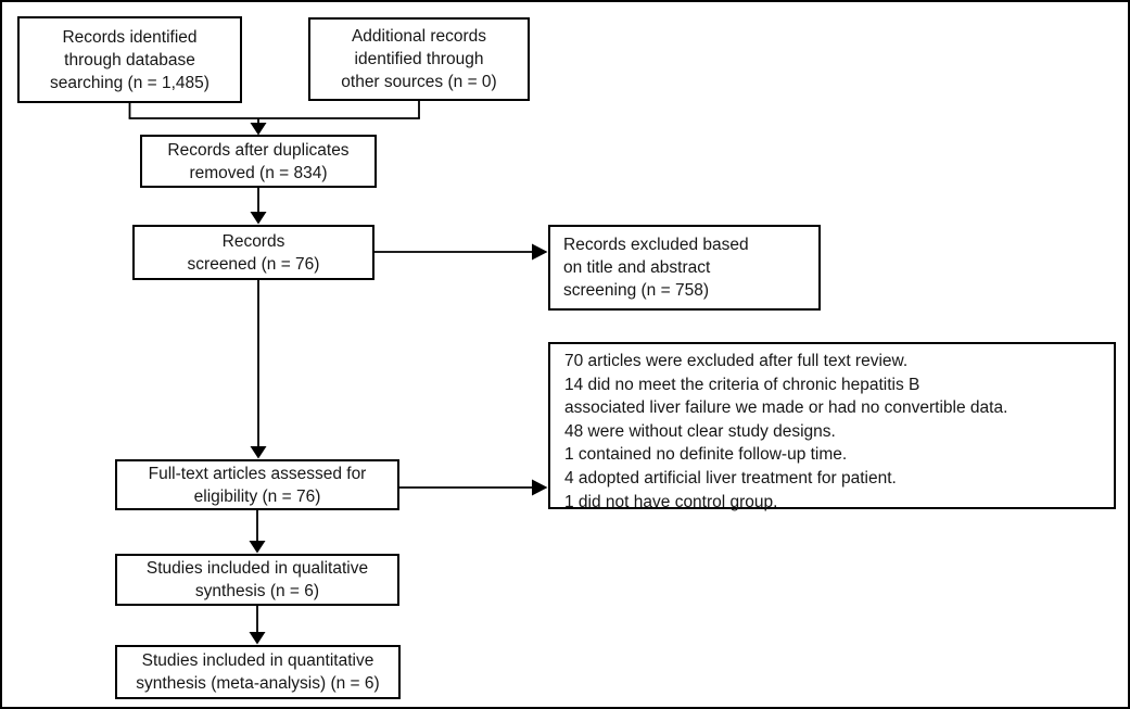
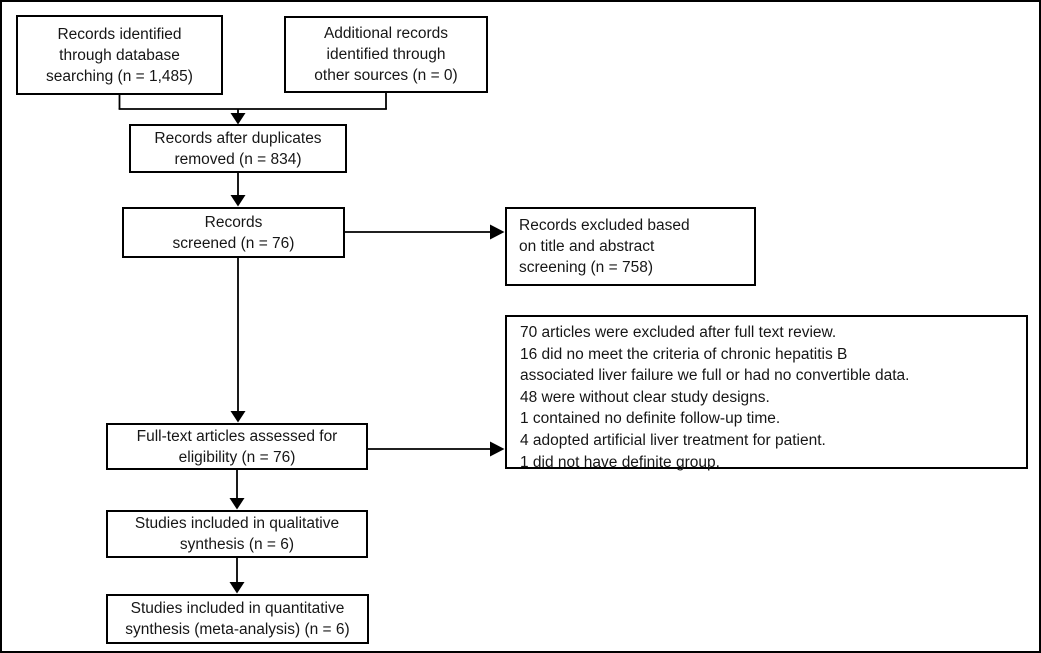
  Records identified
  through database
  searching (n = 1,485)
  Additional records
  identified through
  other sources (n = 0)
  Records after duplicates
  removed (n = 834)
  Records
  screened (n = 76)
  Records excluded based
  on title and abstract
  screening (n = 758)
  70 articles were excluded after full text review.
- 14 did no meet the criteria of chronic hepatitis B
+ 16 did no meet the criteria of chronic hepatitis B
- associated liver failure we made or had no convertible data.
+ associated liver failure we full or had no convertible data.
  48 were without clear study designs.
  1 contained no definite follow-up time.
  4 adopted artificial liver treatment for patient.
- 1 did not have control group.
+ 1 did not have definite group.
  Full-text articles assessed for
  eligibility (n = 76)
  Studies included in qualitative
  synthesis (n = 6)
  Studies included in quantitative
  synthesis (meta-analysis) (n = 6)
